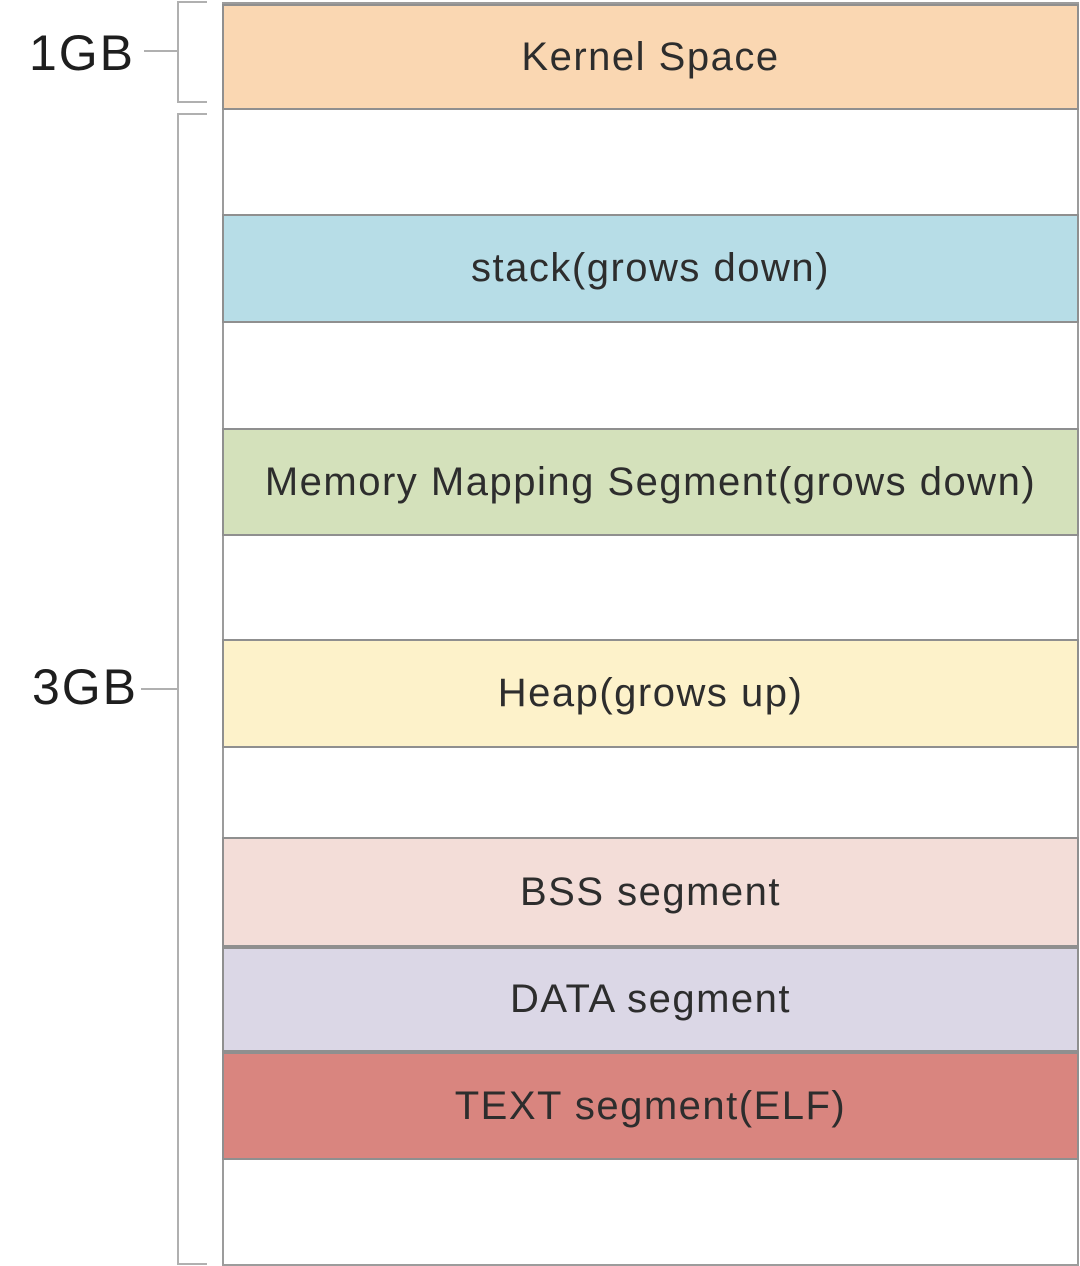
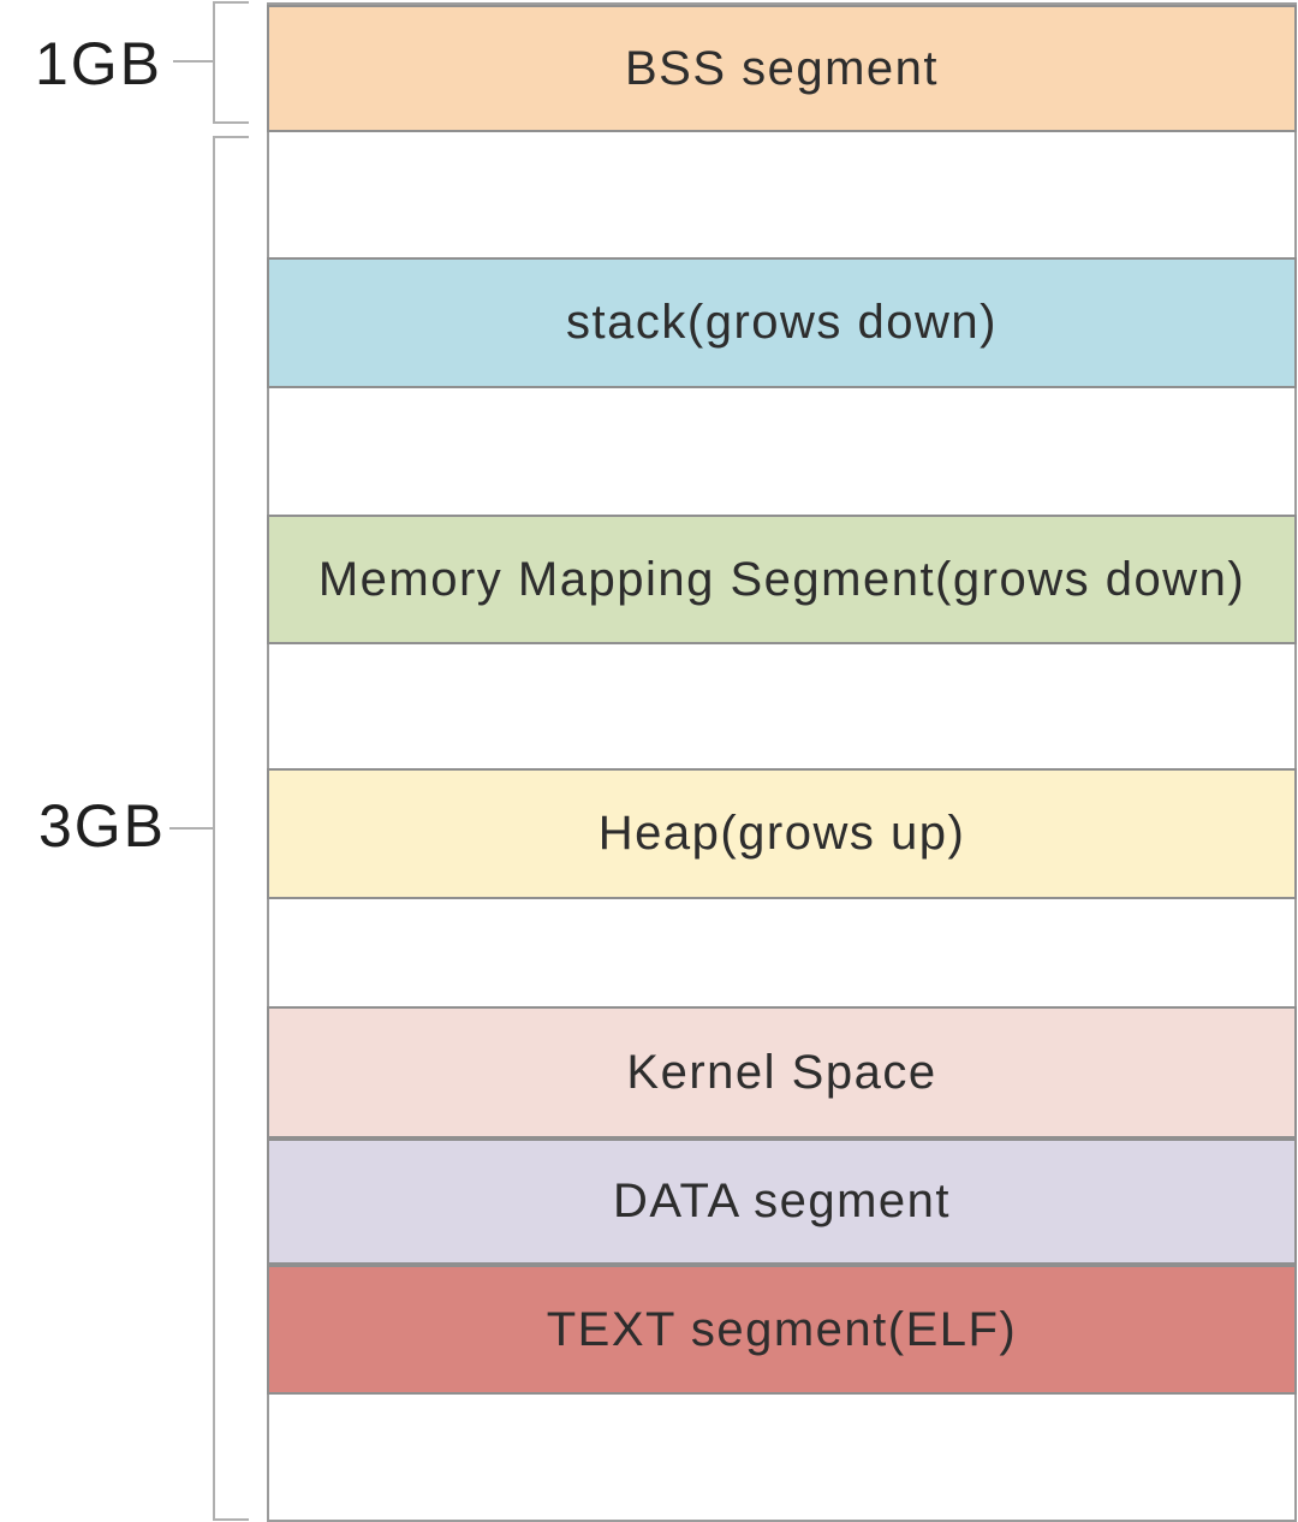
  1GB
  3GB
- Kernel Space
+ BSS segment
  stack(grows down)
  Memory Mapping Segment(grows down)
  Heap(grows up)
- BSS segment
+ Kernel Space
  DATA segment
  TEXT segment(ELF)
